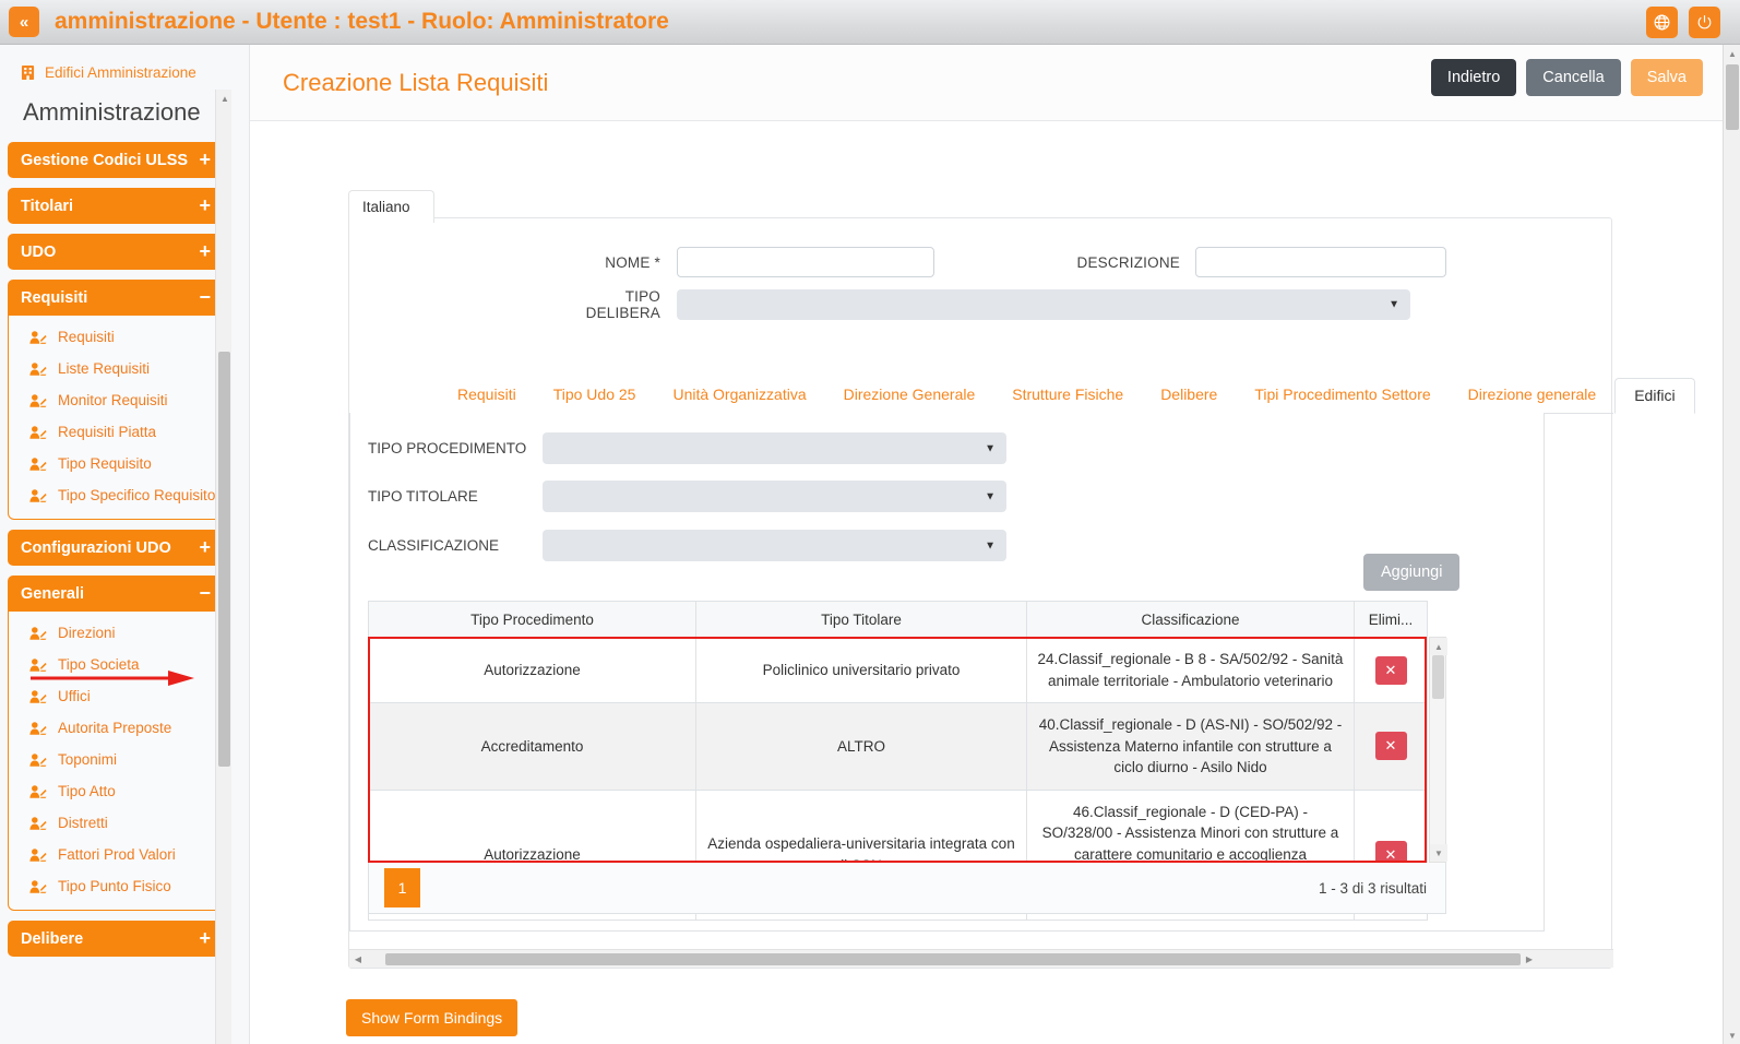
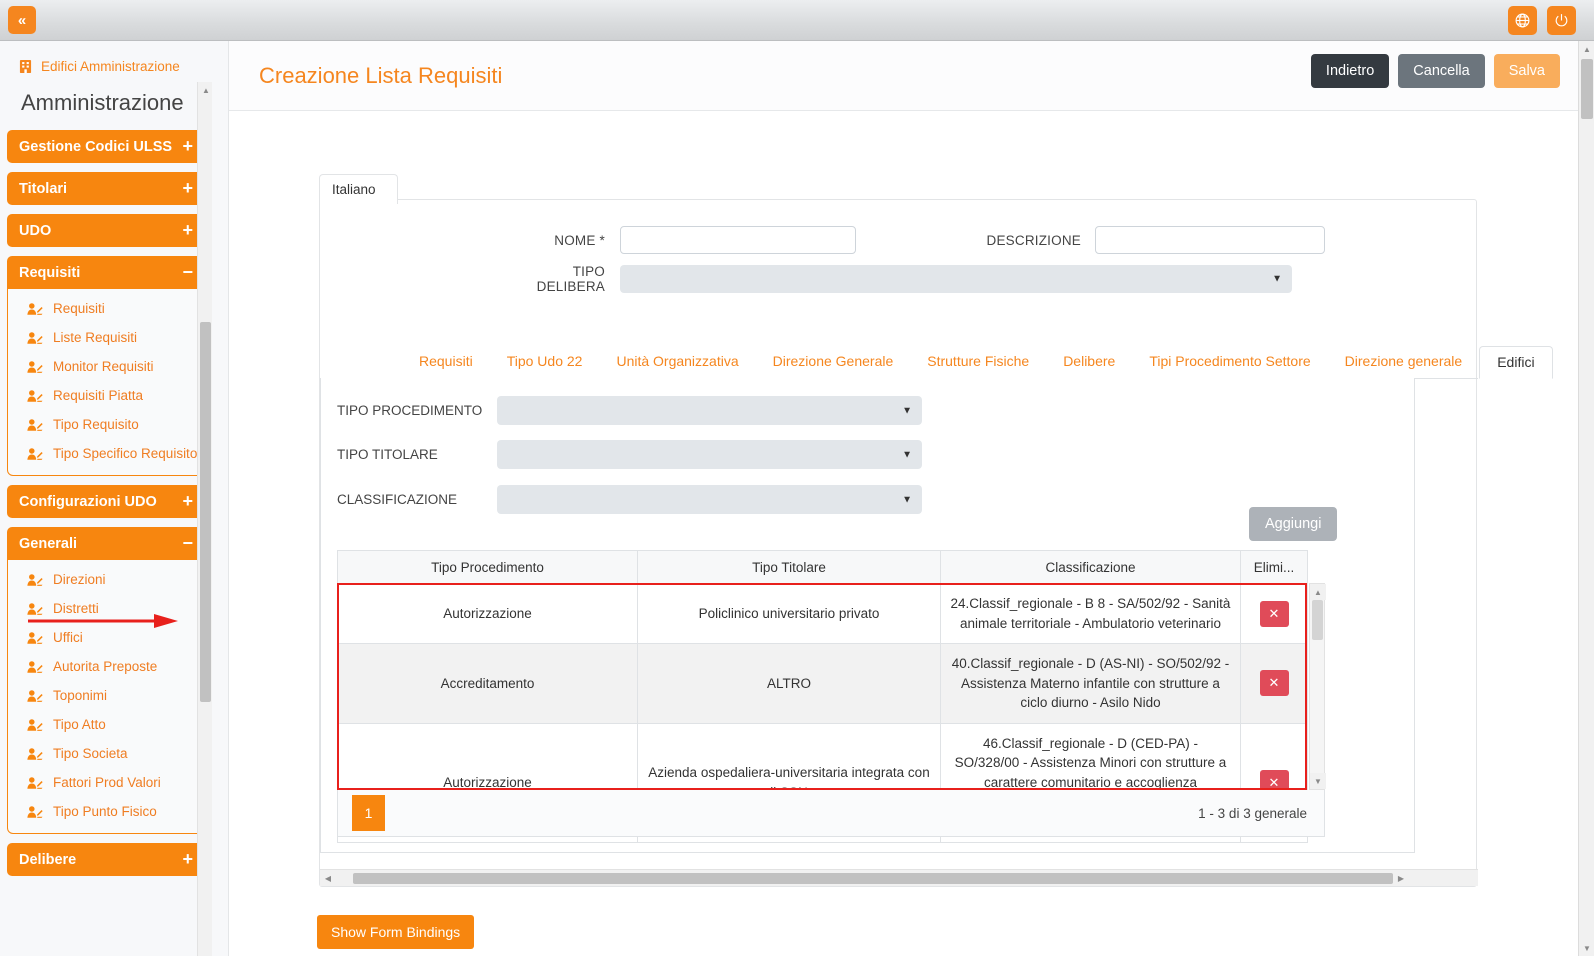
  «
- amministrazione - Utente : test1 - Ruolo: Amministratore
  ▲
  ▼
  Edifici Amministrazione
  Amministrazione
  Gestione Codici ULSS
  +
  Titolari
  +
  UDO
  +
  Requisiti
  −
  Requisiti
  Liste Requisiti
  Monitor Requisiti
  Requisiti Piatta
  Tipo Requisito
  Tipo Specifico Requisito
  Configurazioni UDO
  +
  Generali
  −
  Direzioni
- Tipo Societa
+ Distretti
  Uffici
  Autorita Preposte
  Toponimi
  Tipo Atto
- Distretti
+ Tipo Societa
  Fattori Prod Valori
  Tipo Punto Fisico
  Delibere
  +
  ▲
  Creazione Lista Requisiti
  Indietro
  Cancella
  Salva
  Italiano
  NOME *
  DESCRIZIONE
  TIPO DELIBERA
  ▼
  Requisiti
- Tipo Udo 25
+ Tipo Udo 22
  Unità Organizzativa
  Direzione Generale
  Strutture Fisiche
  Delibere
  Tipi Procedimento Settore
  Direzione generale
  Edifici
  TIPO PROCEDIMENTO
  ▼
  TIPO TITOLARE
  ▼
  CLASSIFICAZIONE
  ▼
  Aggiungi
  Tipo Procedimento	Tipo Titolare	Classificazione	Elimi...
  Autorizzazione	Policlinico universitario privato	24.Classif_regionale - B 8 - SA/502/92 - Sanità animale territoriale - Ambulatorio veterinario	✕
  Accreditamento	ALTRO	40.Classif_regionale - D (AS-NI) - SO/502/92 - Assistenza Materno infantile con strutture a ciclo diurno - Asilo Nido	✕
  Autorizzazione	Azienda ospedaliera-universitaria integrata con	46.Classif_regionale - D (CED-PA) - SO/328/00 - Assistenza Minori con strutture a carattere comunitario e accoglienza	✕
  ▲
  ▼
  1
- 1 - 3 di 3 risultati
+ 1 - 3 di 3 generale
  ◀
  ▶
  Show Form Bindings
